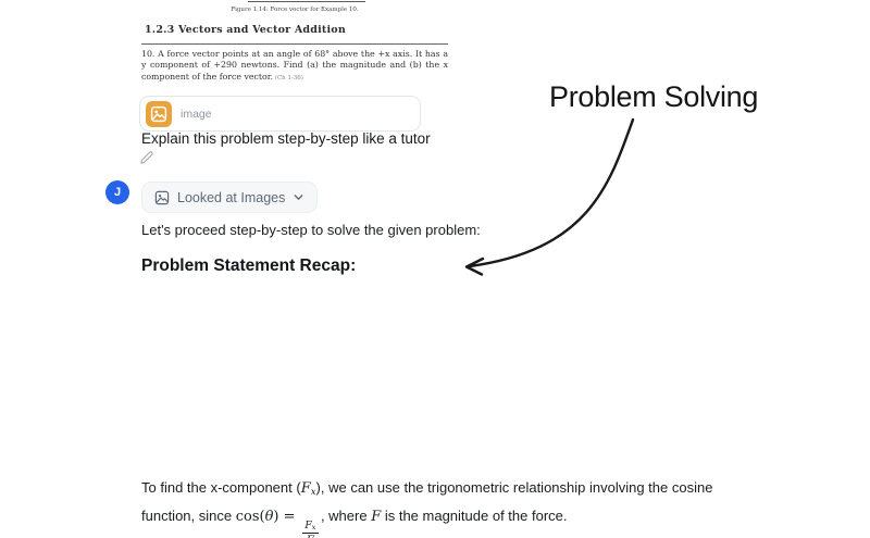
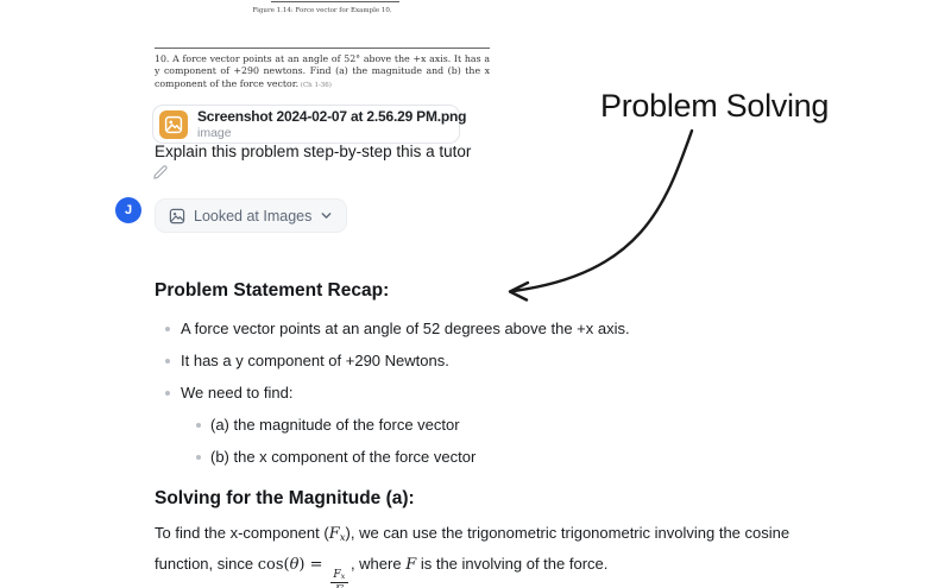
- 1.2.3 Vectors and Vector Addition
- 10. A force vector points at an angle of 68° above the +x axis. It has a y component of +290 newtons. Find (a) the magnitude and (b) the x component of the force vector.
+ 10. A force vector points at an angle of 52° above the +x axis. It has a y component of +290 newtons. Find (a) the magnitude and (b) the x component of the force vector.
+ Screenshot 2024-02-07 at 2.56.29 PM.png
  image
- Explain this problem step-by-step like a tutor
+ Explain this problem step-by-step this a tutor
  J
  Looked at Images
- Let's proceed step-by-step to solve the given problem:
  Problem Statement Recap:
+ A force vector points at an angle of 52 degrees above the +x axis.
+ It has a y component of +290 Newtons.
+ We need to find:
+ (a) the magnitude of the force vector
+ (b) the x component of the force vector
+ Solving for the Magnitude (a):
- To find the x-component (Fx), we can use the trigonometric relationship involving the cosine function, since cos(θ) =
+ To find the x-component (Fx), we can use the trigonometric trigonometric involving the cosine function, since cos(θ) =
  Fx
- , where F is the magnitude of the force.
+ , where F is the involving of the force.
  Problem Solving
